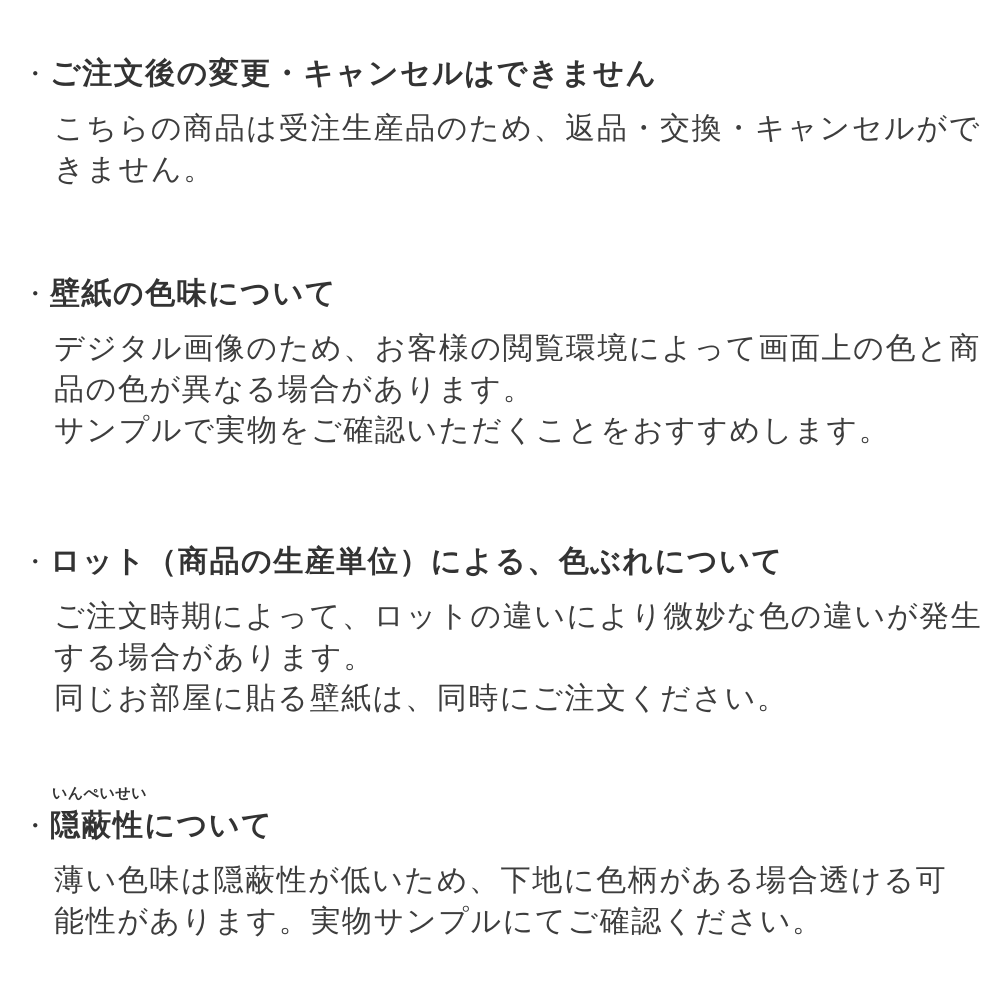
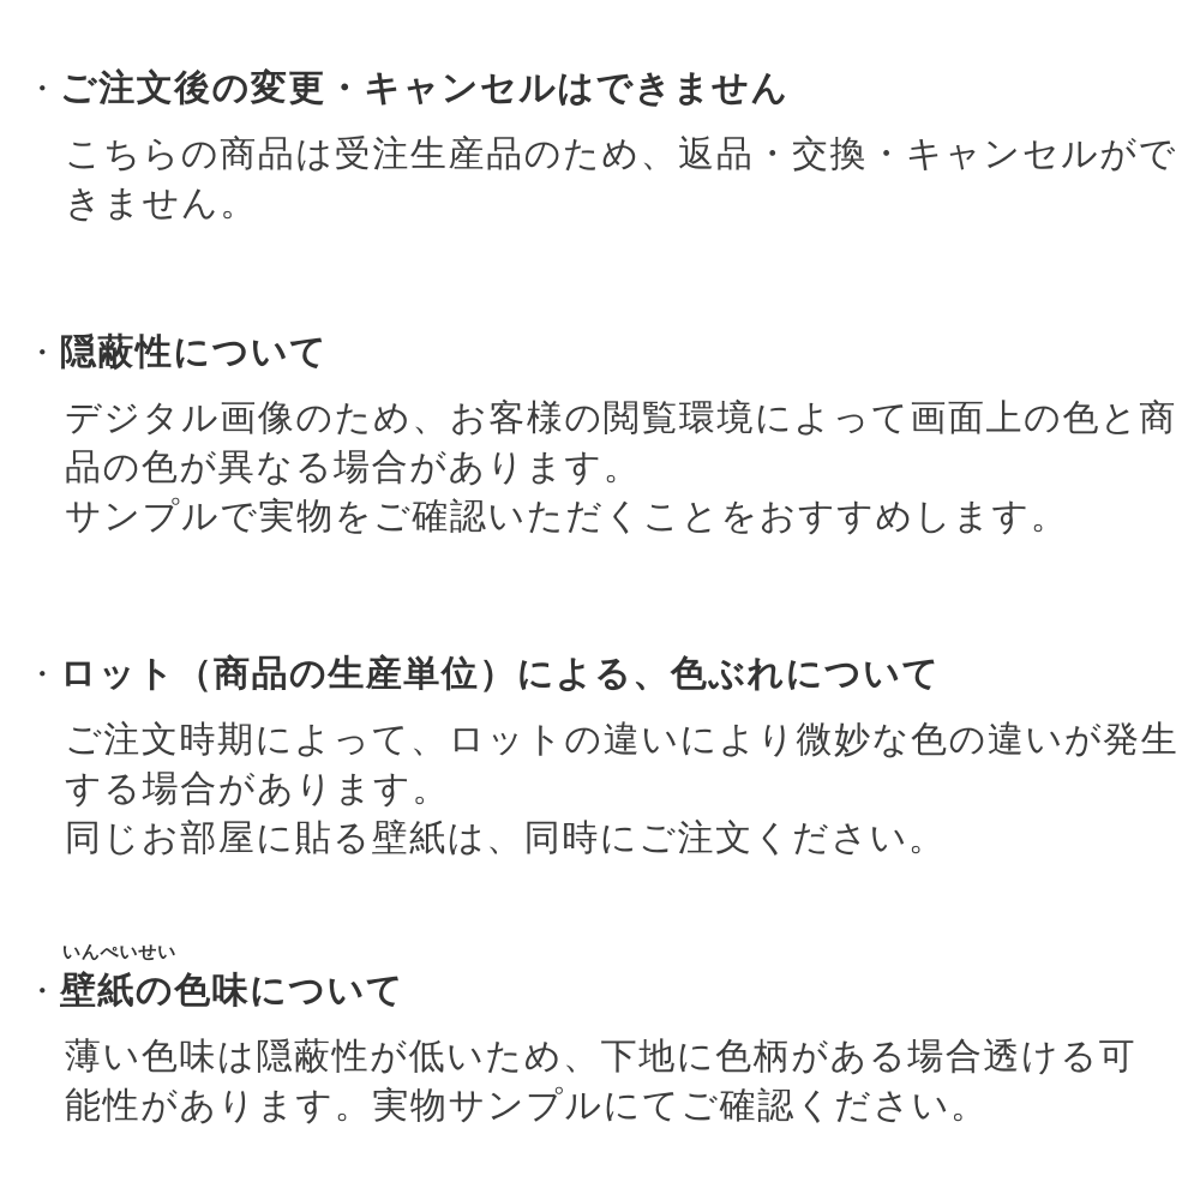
  ・
  ご注文後の変更・キャンセルはできません
  こちらの商品は受注生産品のため、返品・交換・キャンセルがで
  きません。
  ・
- 壁紙の色味について
+ 隠蔽性について
  デジタル画像のため、お客様の閲覧環境によって画面上の色と商
  品の色が異なる場合があります。
  サンプルで実物をご確認いただくことをおすすめします。
  ・
  ロット（商品の生産単位）による、色ぶれについて
  ご注文時期によって、ロットの違いにより微妙な色の違いが発生
  する場合があります。
  同じお部屋に貼る壁紙は、同時にご注文ください。
  いんぺいせい
  ・
- 隠蔽性について
+ 壁紙の色味について
  薄い色味は隠蔽性が低いため、下地に色柄がある場合透ける可
  能性があります。実物サンプルにてご確認ください。
